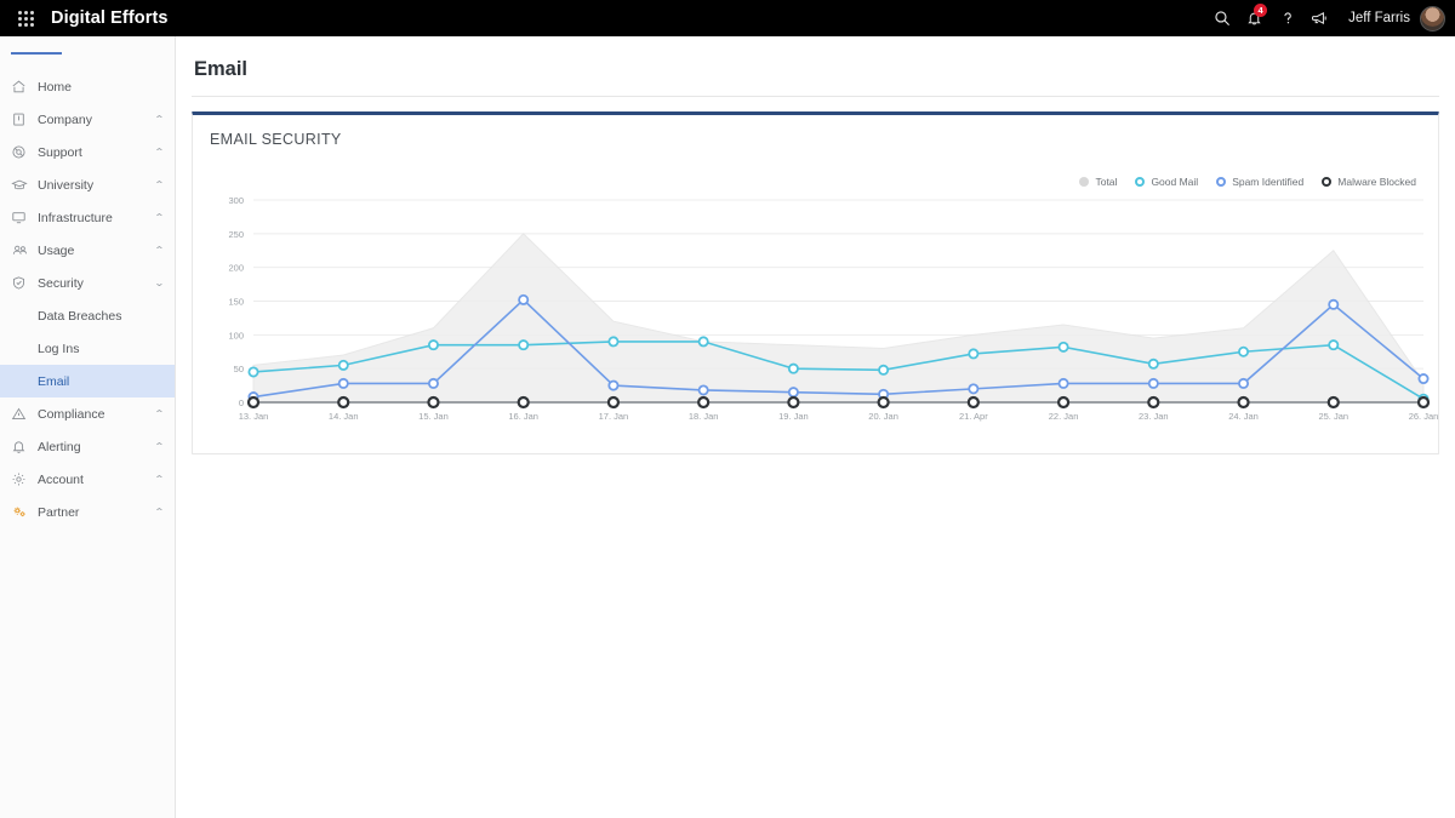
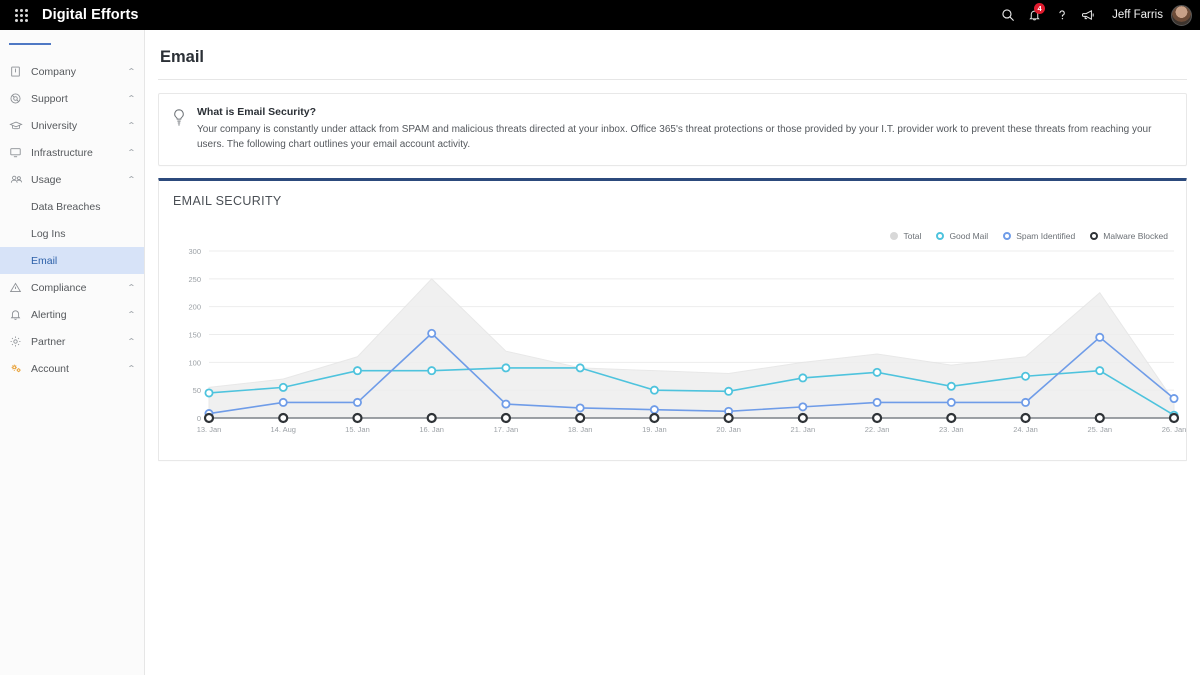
  Digital Efforts
  4
  Jeff Farris
- Home
  Company
  ⌃
  Support
  ⌃
  University
  ⌃
  Infrastructure
  ⌃
  Usage
  ⌃
- Security
- ⌄
  Data Breaches
  Log Ins
  Email
  Compliance
  ⌃
  Alerting
  ⌃
- Account
+ Partner
  ⌃
- Partner
+ Account
  ⌃
  Email
+ What is Email Security?
+ Your company is constantly under attack from SPAM and malicious threats directed at your inbox. Office 365's threat protections or those provided by your I.T. provider work to prevent these threats from reaching your users. The following chart outlines your email account activity.
  EMAIL SECURITY
  Total
  Good Mail
  Spam Identified
  Malware Blocked
  0
  50
  100
  150
  200
  250
  300
  13. Jan
- 14. Jan
+ 14. Aug
  15. Jan
  16. Jan
  17. Jan
  18. Jan
  19. Jan
  20. Jan
- 21. Apr
+ 21. Jan
  22. Jan
  23. Jan
  24. Jan
  25. Jan
  26. Jan
